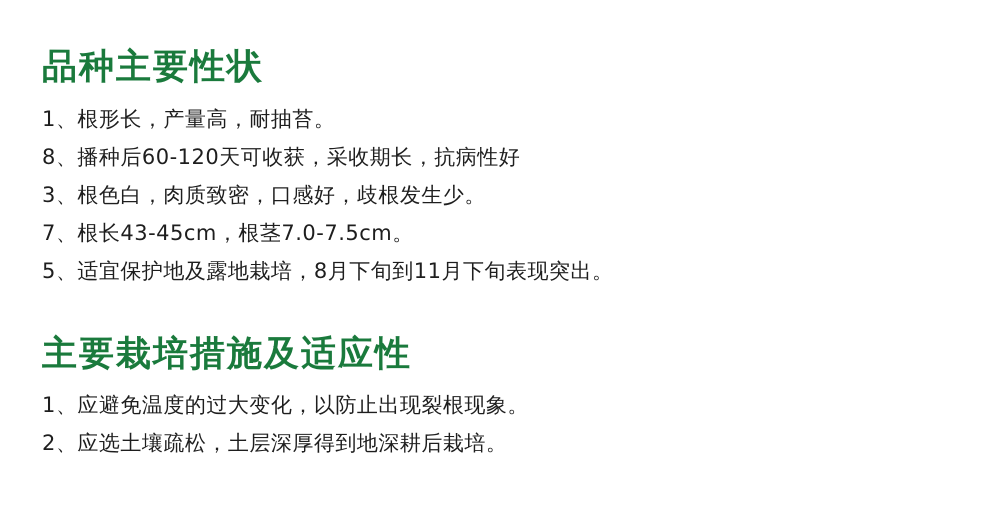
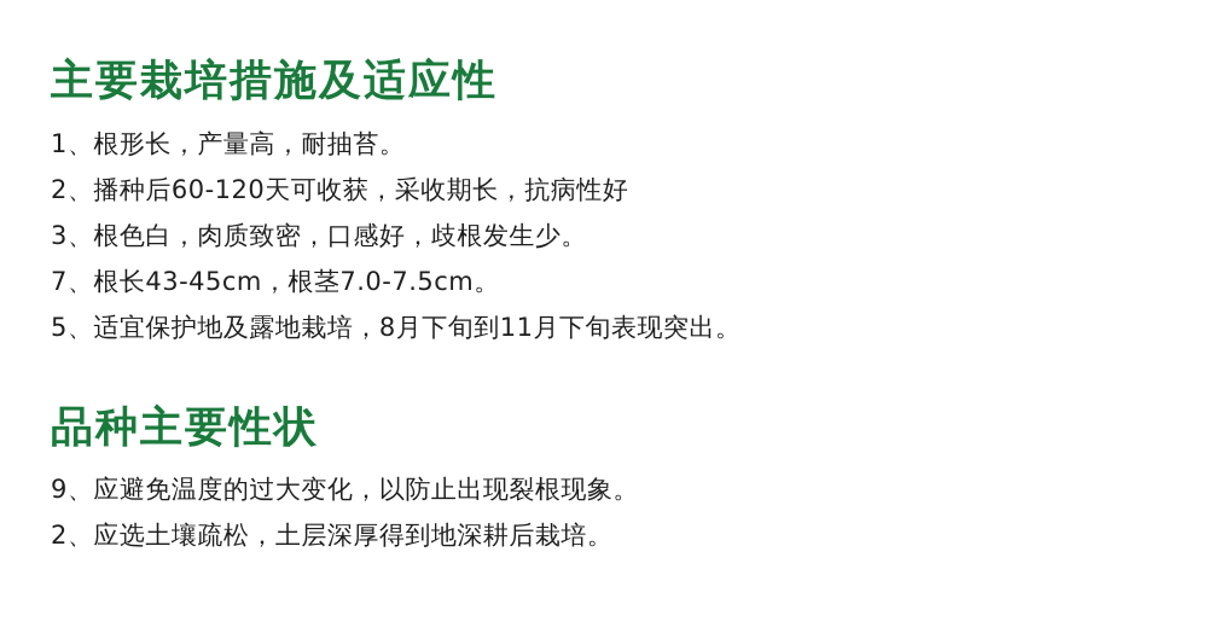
- 品种主要性状
+ 主要栽培措施及适应性
  1、根形长，产量高，耐抽苔。
- 8、播种后60-120天可收获，采收期长，抗病性好
+ 2、播种后60-120天可收获，采收期长，抗病性好
  3、根色白，肉质致密，口感好，歧根发生少。
  7、根长43-45cm，根茎7.0-7.5cm。
  5、适宜保护地及露地栽培，8月下旬到11月下旬表现突出。
- 主要栽培措施及适应性
+ 品种主要性状
- 1、应避免温度的过大变化，以防止出现裂根现象。
+ 9、应避免温度的过大变化，以防止出现裂根现象。
  2、应选土壤疏松，土层深厚得到地深耕后栽培。
